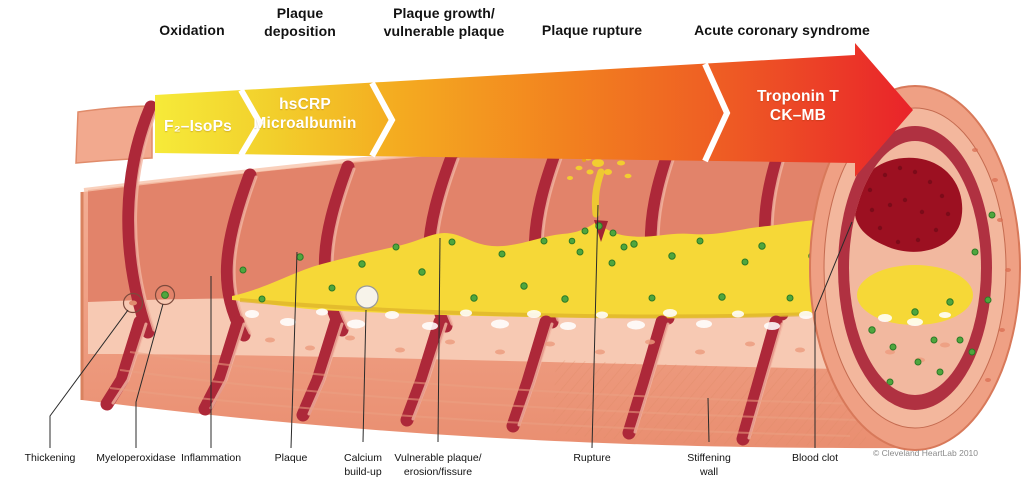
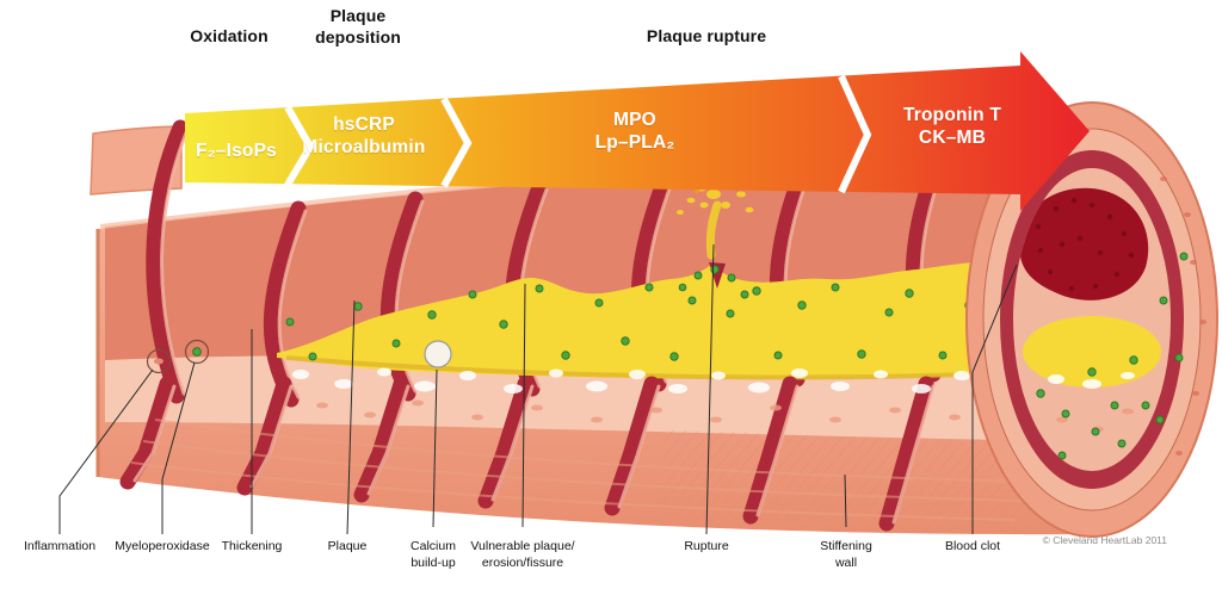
  Oxidation
  Plaque
  deposition
- Plaque growth/
- vulnerable plaque
  Plaque rupture
- Acute coronary syndrome
  F₂–IsoPs
  hsCRP
  Microalbumin
+ MPO
+ Lp–PLA₂
  Troponin T
  CK–MB
- Thickening
+ Inflammation
  Myeloperoxidase
- Inflammation
+ Thickening
  Plaque
  Calcium
  build-up
  Vulnerable plaque/
  erosion/fissure
  Rupture
  Stiffening
  wall
  Blood clot
- © Cleveland HeartLab 2010
+ © Cleveland HeartLab 2011
